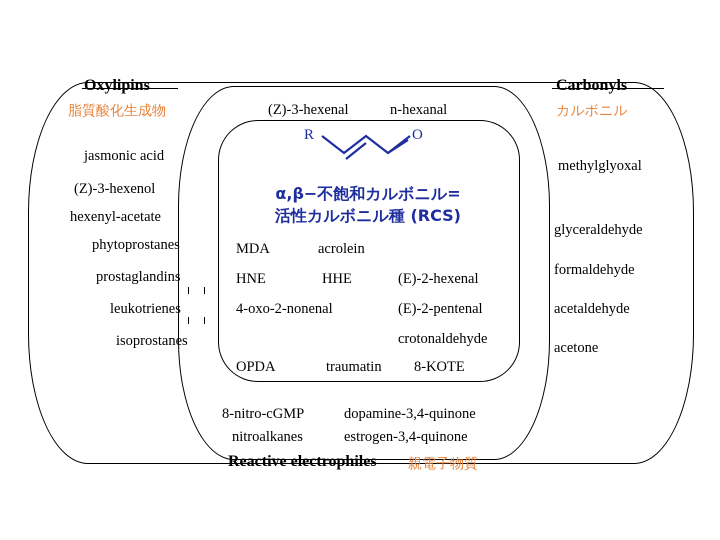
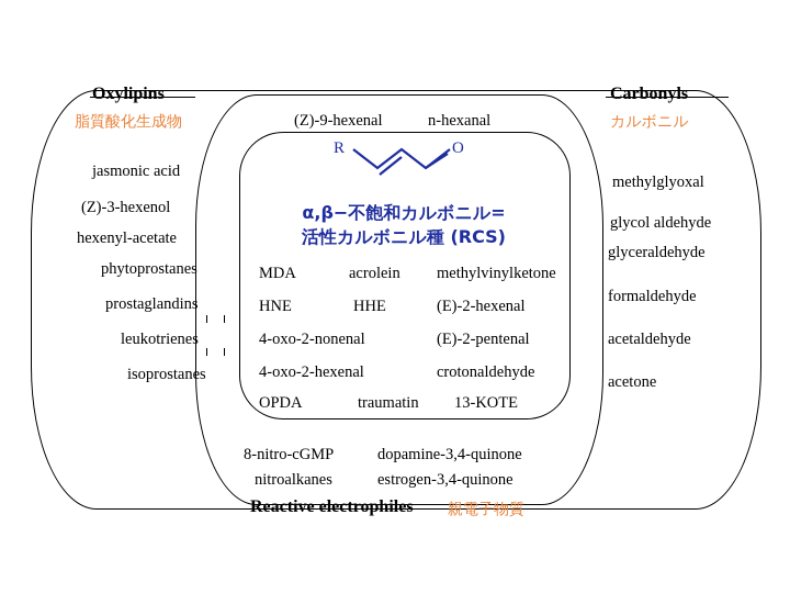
  Oxylipins
  脂質酸化生成物
  Carbonyls
  カルボニル
  Reactive electrophiles
  親電子物質
- (Z)-3-hexenal
+ (Z)-9-hexenal
  n-hexanal
  jasmonic acid
  (Z)-3-hexenol
  hexenyl-acetate
  phytoprostanes
  prostaglandins
  leukotrienes
  isoprostanes
  methylglyoxal
+ glycol aldehyde
  glyceraldehyde
  formaldehyde
  acetaldehyde
  acetone
  R
  O
  α,β−不飽和カルボニル=
  活性カルボニル種 (RCS)
  MDA
  acrolein
+ methylvinylketone
  HNE
  HHE
  (E)-2-hexenal
  4-oxo-2-nonenal
  (E)-2-pentenal
+ 4-oxo-2-hexenal
  crotonaldehyde
  OPDA
  traumatin
- 8-KOTE
+ 13-KOTE
  8-nitro-cGMP
  dopamine-3,4-quinone
  nitroalkanes
  estrogen-3,4-quinone
